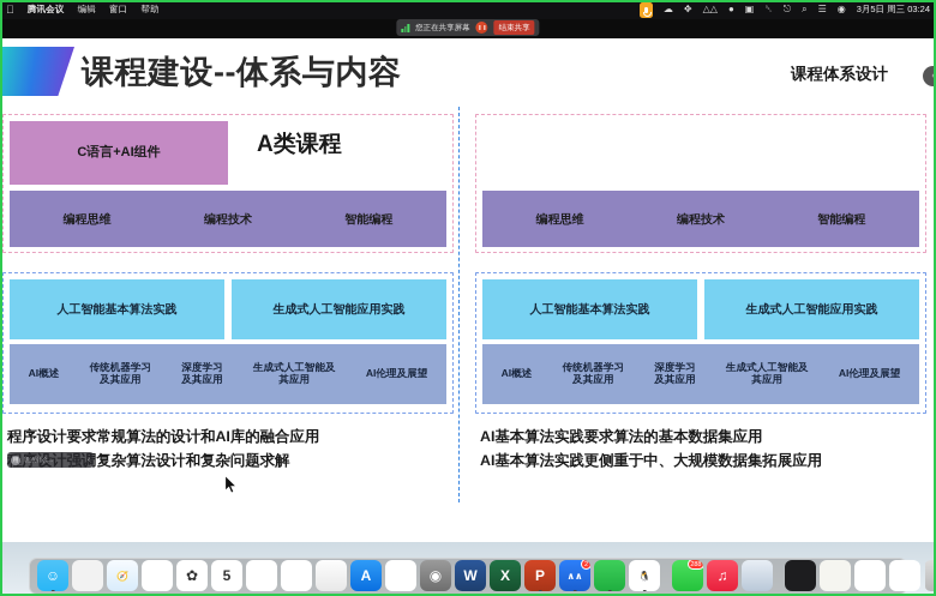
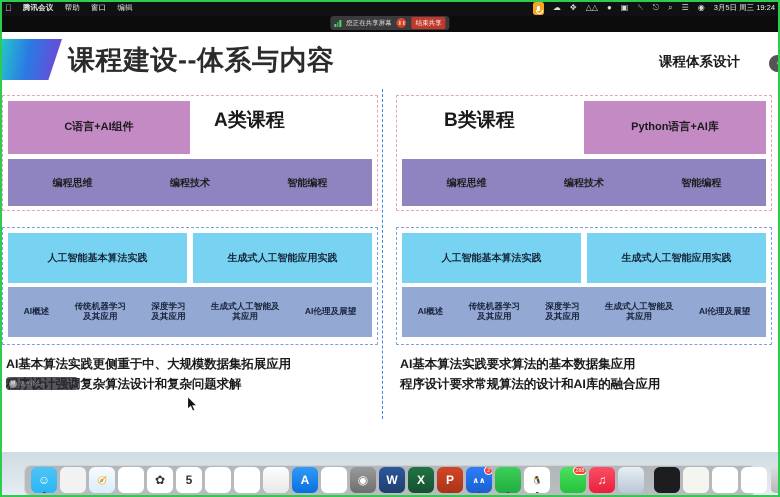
  
  腾讯会议
- 编辑
+ 帮助
  窗口
- 帮助
+ 编辑
  ☁
  ✥
  △△
  ●
  ▣
  ␡
  ⎋
  ⌕
  ☰
  ◉
- 3月5日 周三 03:24
+ 3月5日 周三 19:24
  课程建设--体系与内容
  课程体系设计
  C语言+AI组件
  A类课程
  编程思维
  编程技术
  智能编程
  人工智能基本算法实践
  生成式人工智能应用实践
  AI概述
  传统机器学习
  及其应用
  深度学习
  及其应用
  生成式人工智能及
  其应用
  AI伦理及展望
- 程序设计要求常规算法的设计和AI库的融合应用
+ AI基本算法实践更侧重于中、大规模数据集拓展应用
  序设计强调复杂算法设计和复杂问题求解
+ Python语言+AI库
+ B类课程
  编程思维
  编程技术
  智能编程
  人工智能基本算法实践
  生成式人工智能应用实践
  AI概述
  传统机器学习
  及其应用
  深度学习
  及其应用
  生成式人工智能及
  其应用
  AI伦理及展望
  AI基本算法实践要求算法的基本数据集应用
- AI基本算法实践更侧重于中、大规模数据集拓展应用
+ 程序设计要求常规算法的设计和AI库的融合应用
  ☺
  🧭
  ✿
  5
  A
  ◉
  W
  X
  P
  ∧∧
  🐧
  ♫
